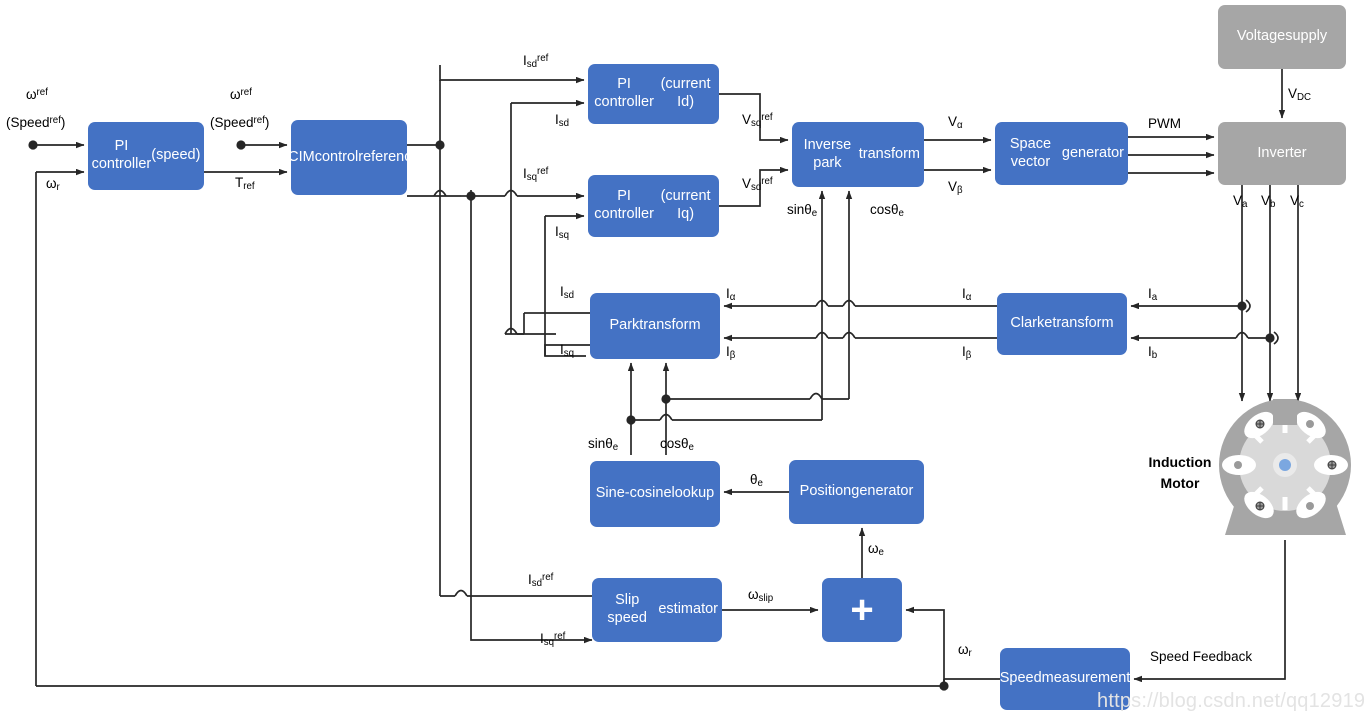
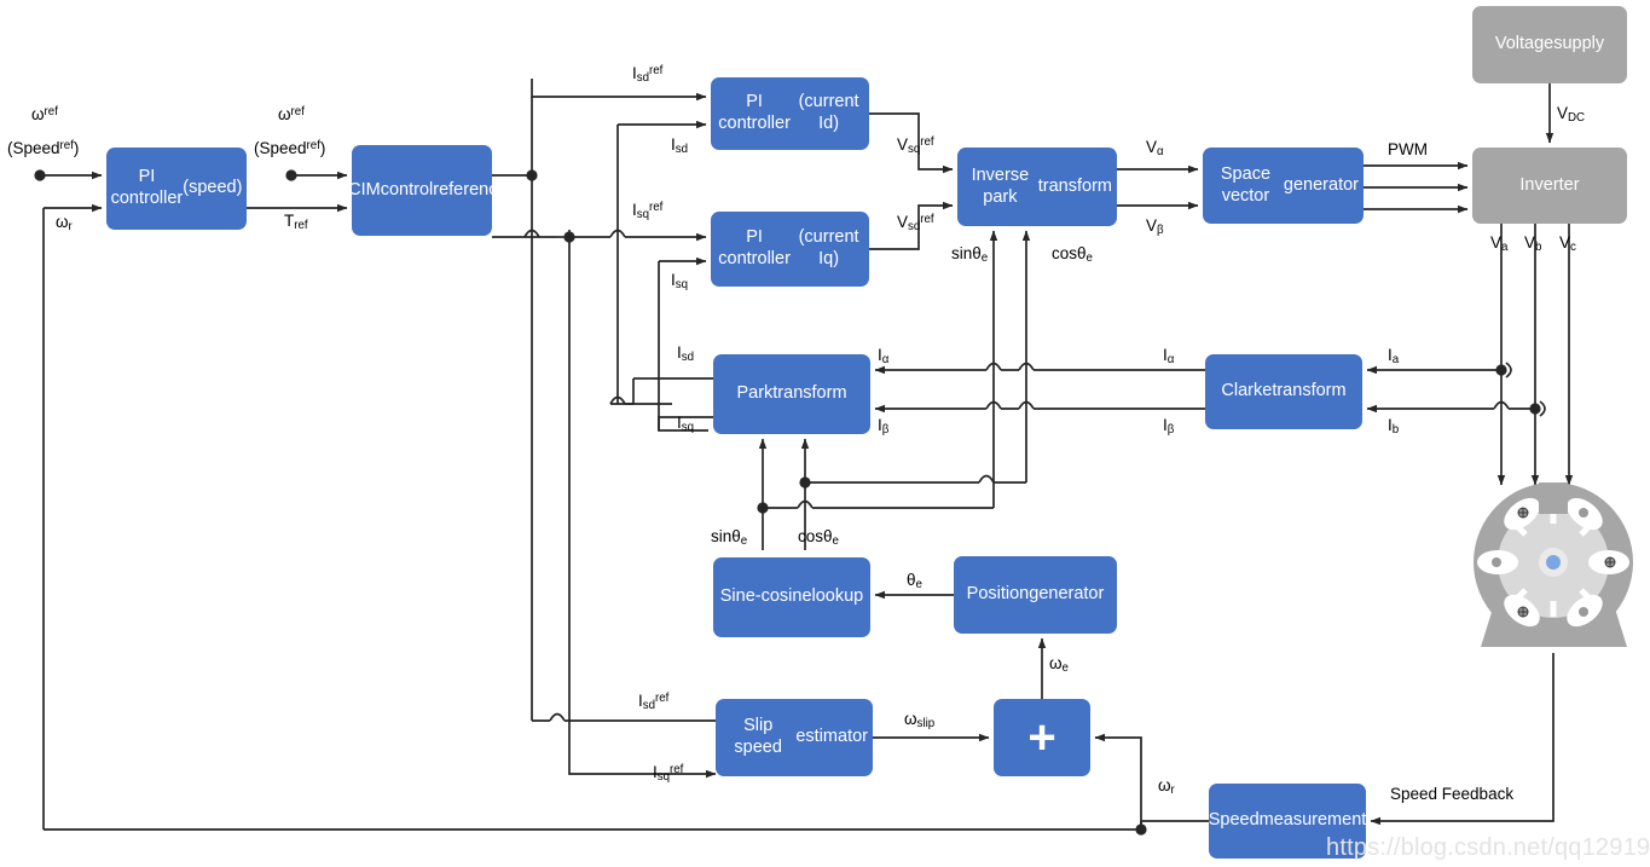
- Induction
- Motor
  PI controller
  (speed)
  ACIM
  control
  reference
  PI controller
  (current Id)
  PI controller
  (current Iq)
  Inverse park
  transform
  Space vector
  generator
  Voltage
  supply
  Inverter
  Park
  transform
  Clarke
  transform
  Sine-cosine
  lookup
  Position
  generator
  Slip speed
  estimator
  +
  Speed
  measurement
  ωref
  (Speedref)
  ωr
  ωref
  (Speedref)
  Tref
  Isdref
  Isd
  Isqref
  Isq
  Vsqref
  Vsdref
  sinθe
  cosθe
  Vα
  Vβ
  PWM
  VDC
  Va
  Vb
  Vc
  Isd
  Isq
  Iα
  Iβ
  Iα
  Iβ
  Ia
  Ib
  sinθe
  cosθe
  θe
  ωe
  Isdref
  Isqref
  ωslip
  ωr
  Speed Feedback
  https://blog.csdn.net/qq12919
